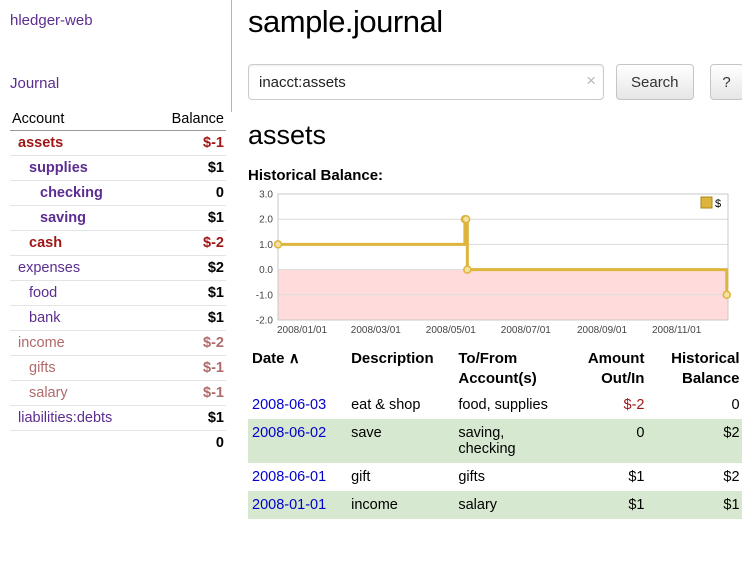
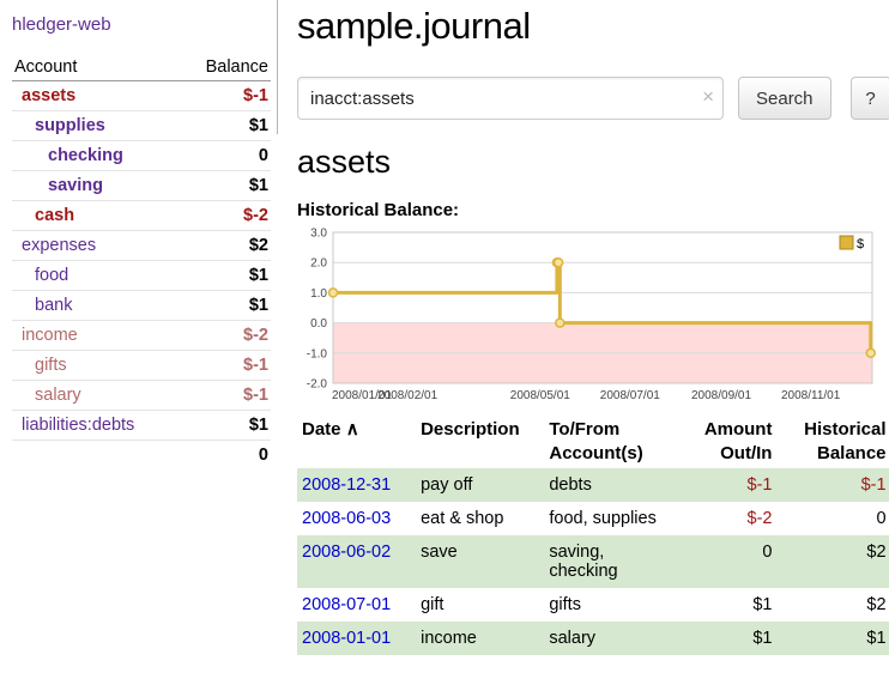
  hledger-web
- Journal
  Account	Balance
  assets	$-1
  supplies	$1
  checking	0
  saving	$1
  cash	$-2
  expenses	$2
  food	$1
  bank	$1
  income	$-2
  gifts	$-1
  salary	$-1
  liabilities:debts	$1
  	0
  sample.journal
  inacct:assets
  ×
  Search
  ?
  assets
  Historical Balance:
  3.0
  2.0
  1.0
  0.0
  -1.0
  -2.0
  2008/01/01
- 2008/03/01
+ 2008/02/01
  2008/05/01
  2008/07/01
  2008/09/01
  2008/11/01
  $
  Date ∧	Description	To/From Account(s)	Amount Out/In	Historical Balance
+ 2008-12-31	pay off	debts	$-1	$-1
  2008-06-03	eat & shop	food, supplies	$-2	0
  2008-06-02	save	saving, checking	0	$2
- 2008-06-01	gift	gifts	$1	$2
+ 2008-07-01	gift	gifts	$1	$2
  2008-01-01	income	salary	$1	$1
